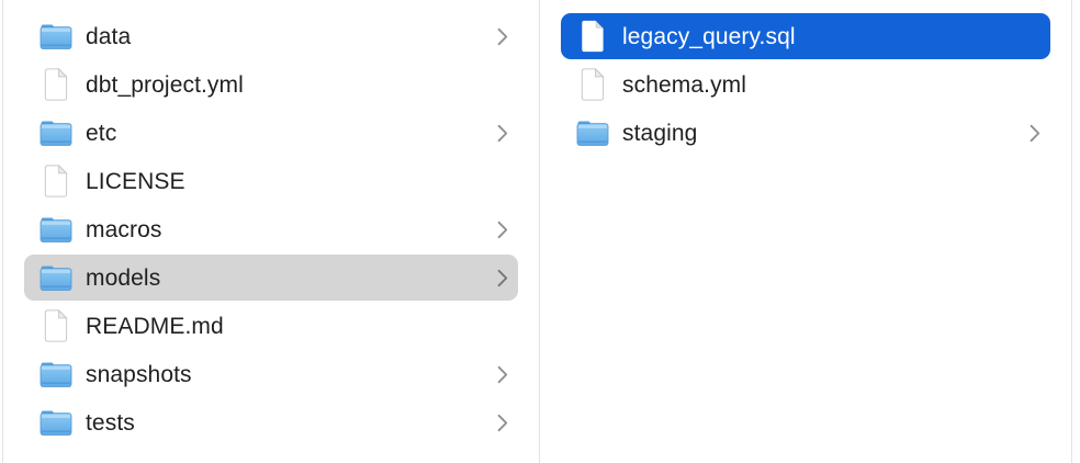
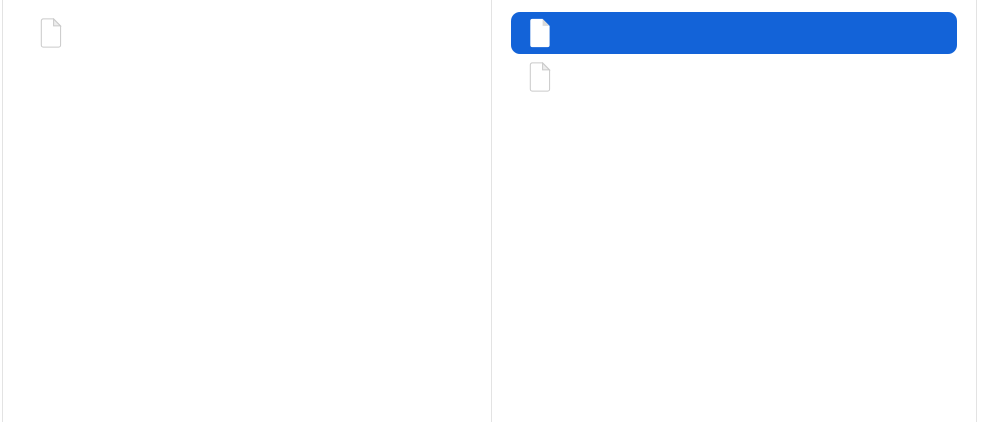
- data
- dbt_project.yml
- etc
- LICENSE
- macros
- models
- README.md
- snapshots
- tests
- legacy_query.sql
- schema.yml
- staging
